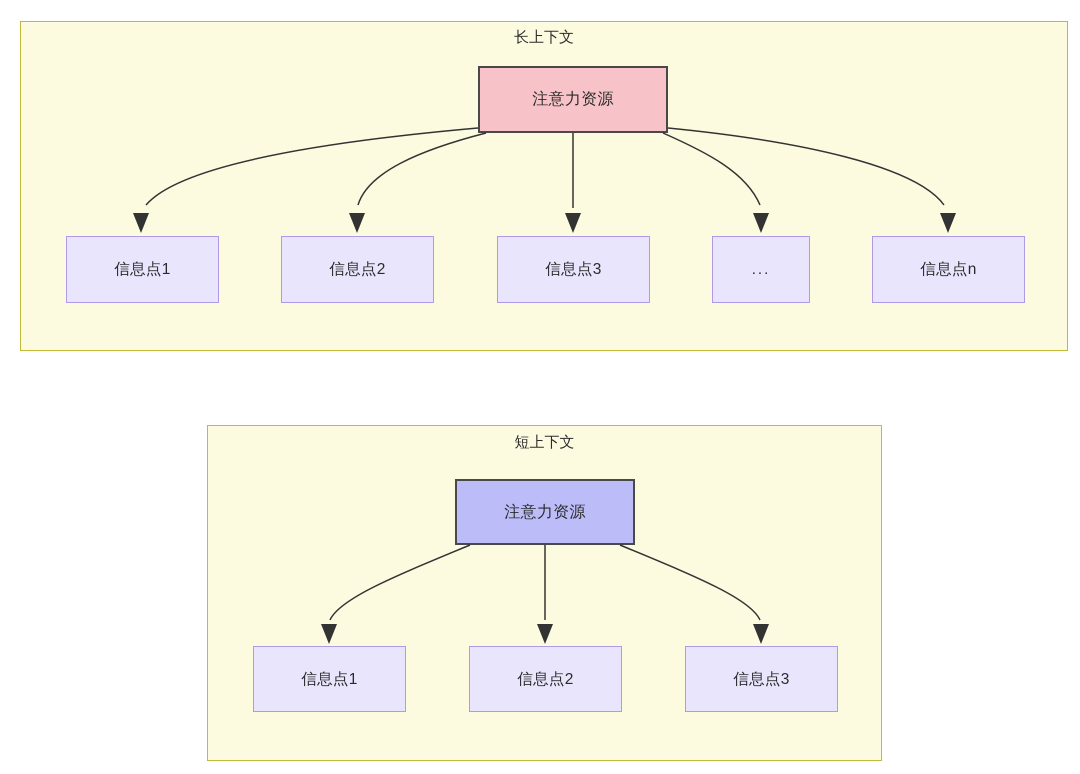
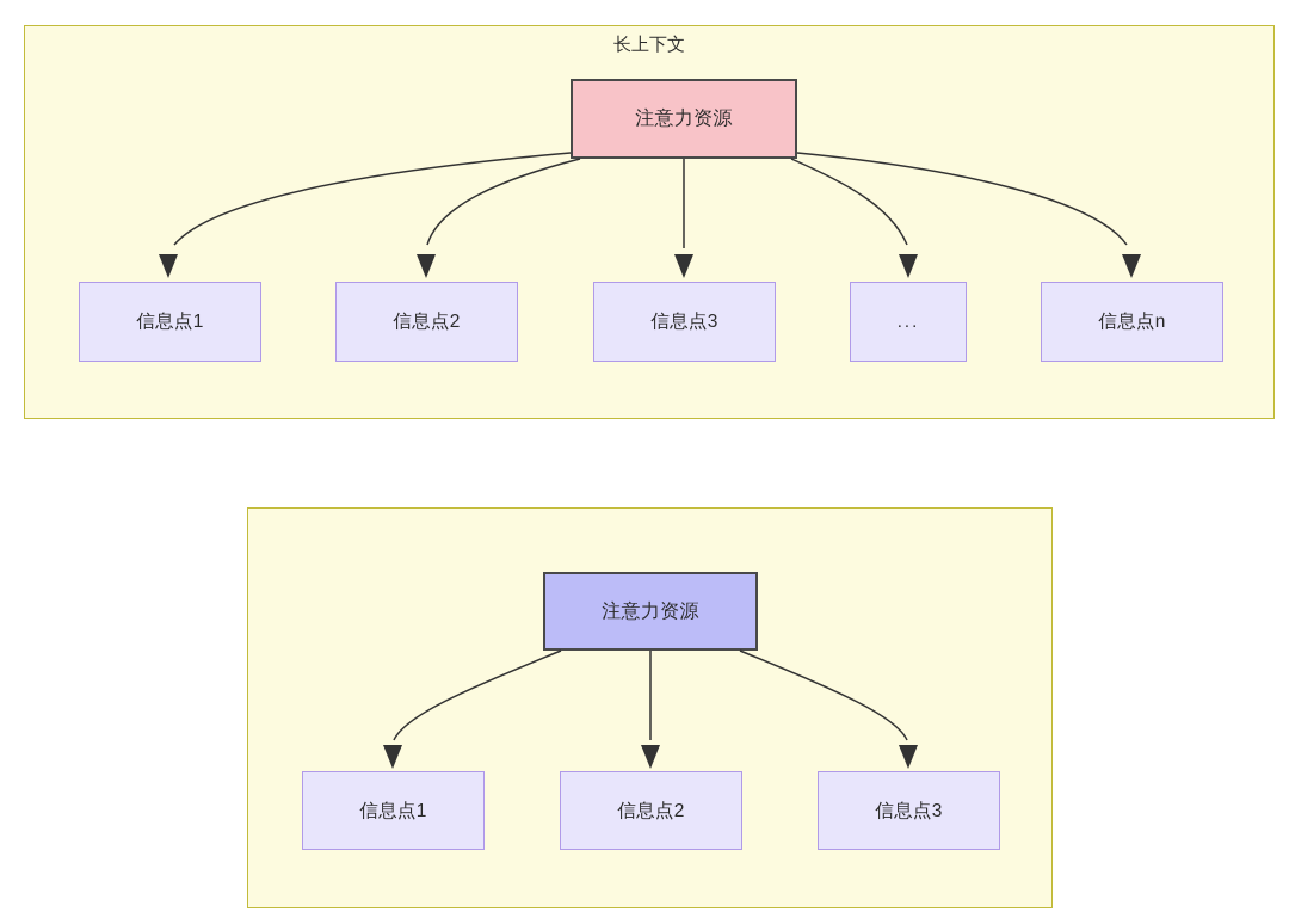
  长上下文
  注意力资源
  信息点1
  信息点2
  信息点3
  ...
  信息点n
- 短上下文
  注意力资源
  信息点1
  信息点2
  信息点3
